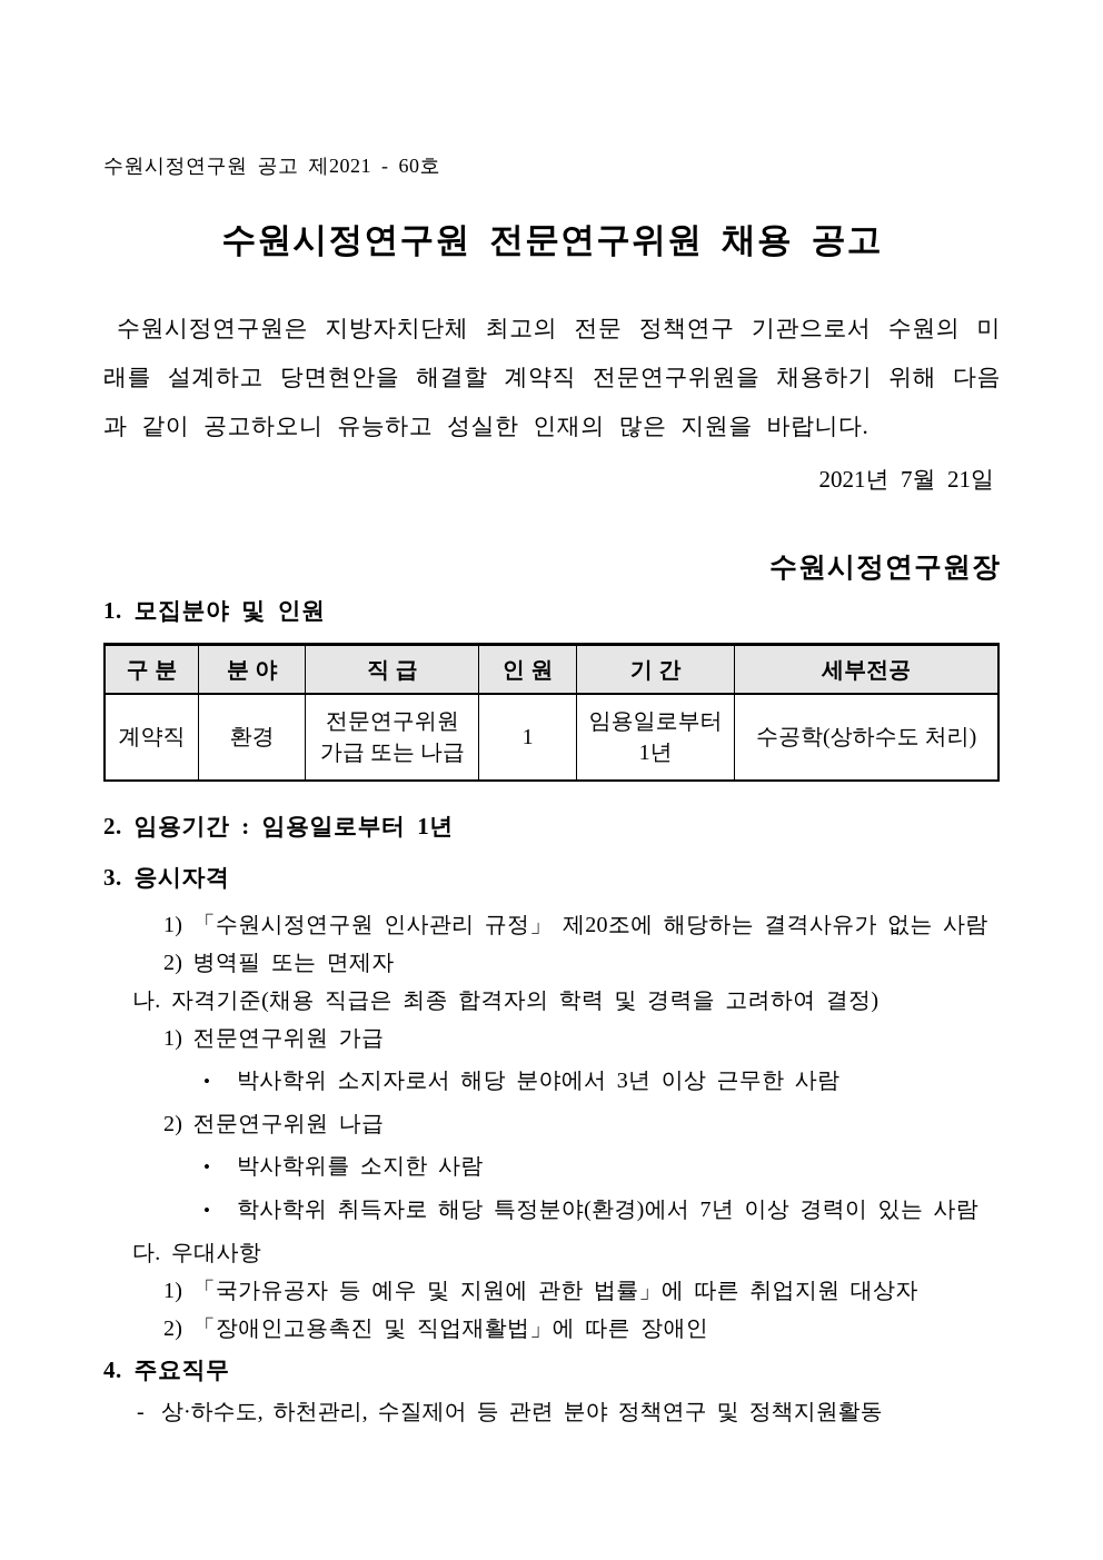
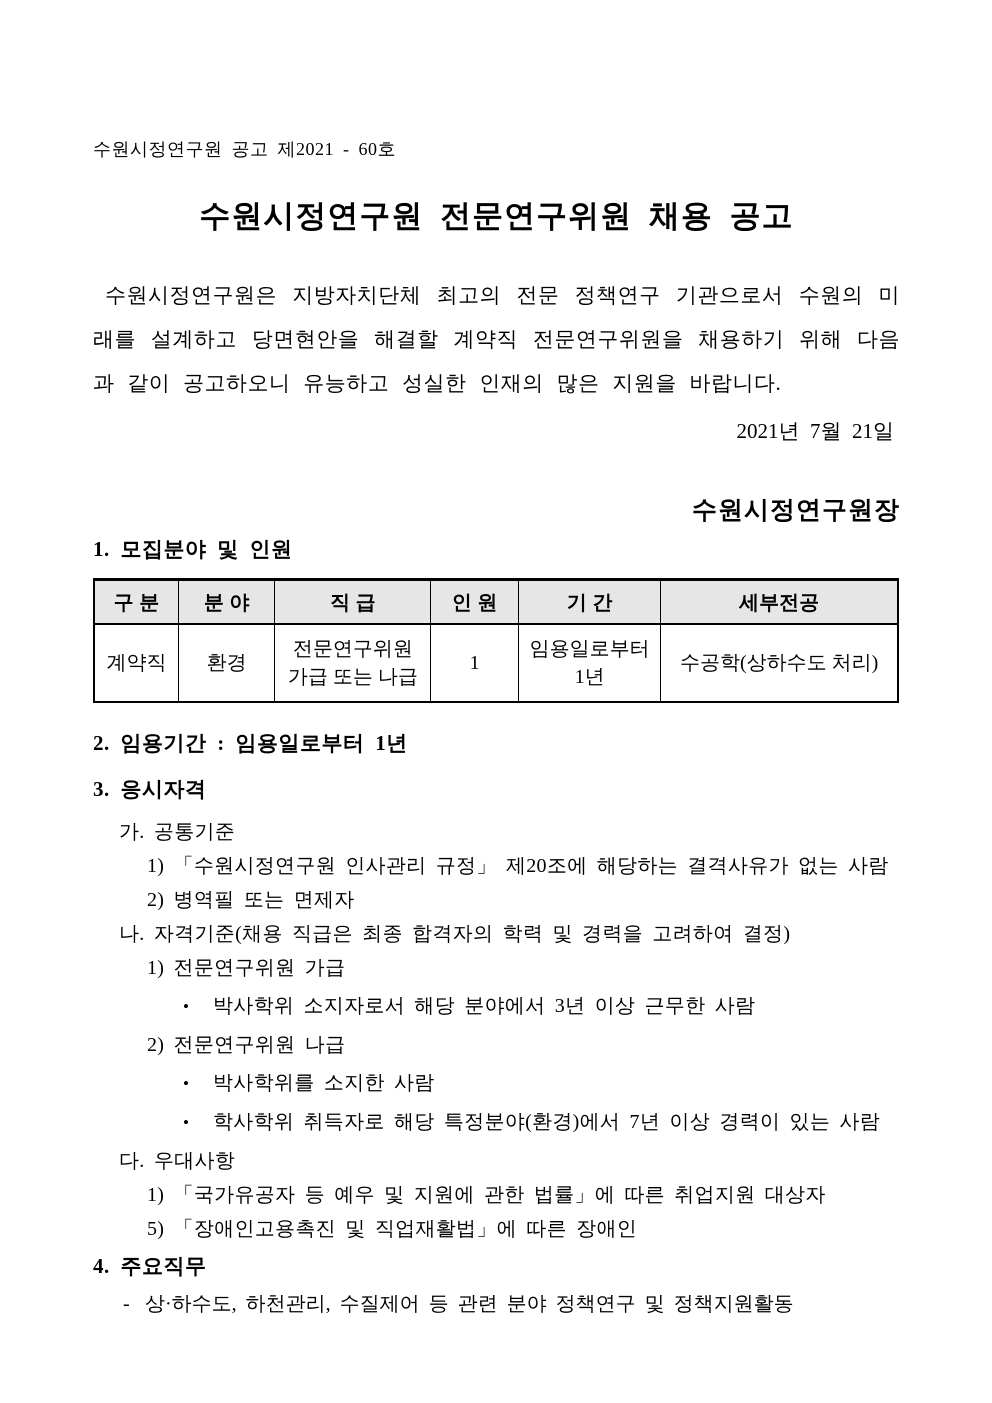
  수원시정연구원 공고 제2021 - 60호
  수원시정연구원 전문연구위원 채용 공고
  수원시정연구원은 지방자치단체 최고의 전문 정책연구 기관으로서 수원의 미래를 설계하고 당면현안을 해결할 계약직 전문연구위원을 채용하기 위해 다음과 같이 공고하오니 유능하고 성실한 인재의 많은 지원을 바랍니다.
  2021년 7월 21일
  수원시정연구원장
  1. 모집분야 및 인원
  구 분	분 야	직 급	인 원	기 간	세부전공
  계약직	환경	전문연구위원 가급 또는 나급	1	임용일로부터 1년	수공학(상하수도 처리)
  2. 임용기간 : 임용일로부터 1년
  3. 응시자격
+ 가. 공통기준
  1) 「수원시정연구원 인사관리 규정」 제20조에 해당하는 결격사유가 없는 사람
  2) 병역필 또는 면제자
  나. 자격기준(채용 직급은 최종 합격자의 학력 및 경력을 고려하여 결정)
  1) 전문연구위원 가급
  • 박사학위 소지자로서 해당 분야에서 3년 이상 근무한 사람
  2) 전문연구위원 나급
  • 박사학위를 소지한 사람
  • 학사학위 취득자로 해당 특정분야(환경)에서 7년 이상 경력이 있는 사람
  다. 우대사항
  1) 「국가유공자 등 예우 및 지원에 관한 법률」에 따른 취업지원 대상자
- 2) 「장애인고용촉진 및 직업재활법」에 따른 장애인
+ 5) 「장애인고용촉진 및 직업재활법」에 따른 장애인
  4. 주요직무
  - 상·하수도, 하천관리, 수질제어 등 관련 분야 정책연구 및 정책지원활동
